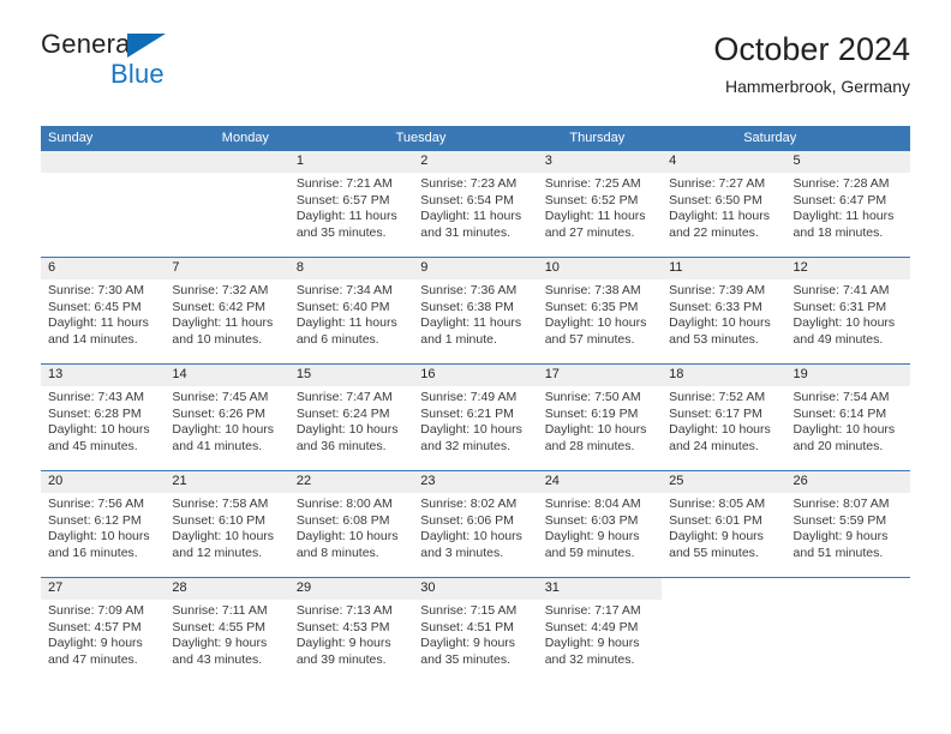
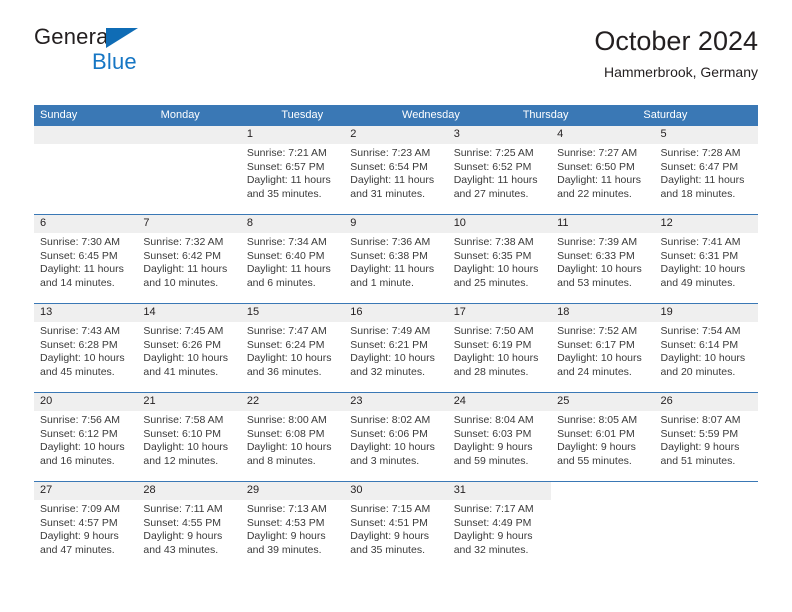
  General
  Blue
  October 2024
  Hammerbrook, Germany
  Sunday
  Monday
  Tuesday
+ Wednesday
  Thursday
  Saturday
  1
  Sunrise: 7:21 AM
  Sunset: 6:57 PM
  Daylight: 11 hours
  and 35 minutes.
  2
  Sunrise: 7:23 AM
  Sunset: 6:54 PM
  Daylight: 11 hours
  and 31 minutes.
  3
  Sunrise: 7:25 AM
  Sunset: 6:52 PM
  Daylight: 11 hours
  and 27 minutes.
  4
  Sunrise: 7:27 AM
  Sunset: 6:50 PM
  Daylight: 11 hours
  and 22 minutes.
  5
  Sunrise: 7:28 AM
  Sunset: 6:47 PM
  Daylight: 11 hours
  and 18 minutes.
  6
  Sunrise: 7:30 AM
  Sunset: 6:45 PM
  Daylight: 11 hours
  and 14 minutes.
  7
  Sunrise: 7:32 AM
  Sunset: 6:42 PM
  Daylight: 11 hours
  and 10 minutes.
  8
  Sunrise: 7:34 AM
  Sunset: 6:40 PM
  Daylight: 11 hours
  and 6 minutes.
  9
  Sunrise: 7:36 AM
  Sunset: 6:38 PM
  Daylight: 11 hours
  and 1 minute.
  10
  Sunrise: 7:38 AM
  Sunset: 6:35 PM
  Daylight: 10 hours
- and 57 minutes.
+ and 25 minutes.
  11
  Sunrise: 7:39 AM
  Sunset: 6:33 PM
  Daylight: 10 hours
  and 53 minutes.
  12
  Sunrise: 7:41 AM
  Sunset: 6:31 PM
  Daylight: 10 hours
  and 49 minutes.
  13
  Sunrise: 7:43 AM
  Sunset: 6:28 PM
  Daylight: 10 hours
  and 45 minutes.
  14
  Sunrise: 7:45 AM
  Sunset: 6:26 PM
  Daylight: 10 hours
  and 41 minutes.
  15
  Sunrise: 7:47 AM
  Sunset: 6:24 PM
  Daylight: 10 hours
  and 36 minutes.
  16
  Sunrise: 7:49 AM
  Sunset: 6:21 PM
  Daylight: 10 hours
  and 32 minutes.
  17
  Sunrise: 7:50 AM
  Sunset: 6:19 PM
  Daylight: 10 hours
  and 28 minutes.
  18
  Sunrise: 7:52 AM
  Sunset: 6:17 PM
  Daylight: 10 hours
  and 24 minutes.
  19
  Sunrise: 7:54 AM
  Sunset: 6:14 PM
  Daylight: 10 hours
  and 20 minutes.
  20
  Sunrise: 7:56 AM
  Sunset: 6:12 PM
  Daylight: 10 hours
  and 16 minutes.
  21
  Sunrise: 7:58 AM
  Sunset: 6:10 PM
  Daylight: 10 hours
  and 12 minutes.
  22
  Sunrise: 8:00 AM
  Sunset: 6:08 PM
  Daylight: 10 hours
  and 8 minutes.
  23
  Sunrise: 8:02 AM
  Sunset: 6:06 PM
  Daylight: 10 hours
  and 3 minutes.
  24
  Sunrise: 8:04 AM
  Sunset: 6:03 PM
  Daylight: 9 hours
  and 59 minutes.
  25
  Sunrise: 8:05 AM
  Sunset: 6:01 PM
  Daylight: 9 hours
  and 55 minutes.
  26
  Sunrise: 8:07 AM
  Sunset: 5:59 PM
  Daylight: 9 hours
  and 51 minutes.
  27
  Sunrise: 7:09 AM
  Sunset: 4:57 PM
  Daylight: 9 hours
  and 47 minutes.
  28
  Sunrise: 7:11 AM
  Sunset: 4:55 PM
  Daylight: 9 hours
  and 43 minutes.
  29
  Sunrise: 7:13 AM
  Sunset: 4:53 PM
  Daylight: 9 hours
  and 39 minutes.
  30
  Sunrise: 7:15 AM
  Sunset: 4:51 PM
  Daylight: 9 hours
  and 35 minutes.
  31
  Sunrise: 7:17 AM
  Sunset: 4:49 PM
  Daylight: 9 hours
  and 32 minutes.
